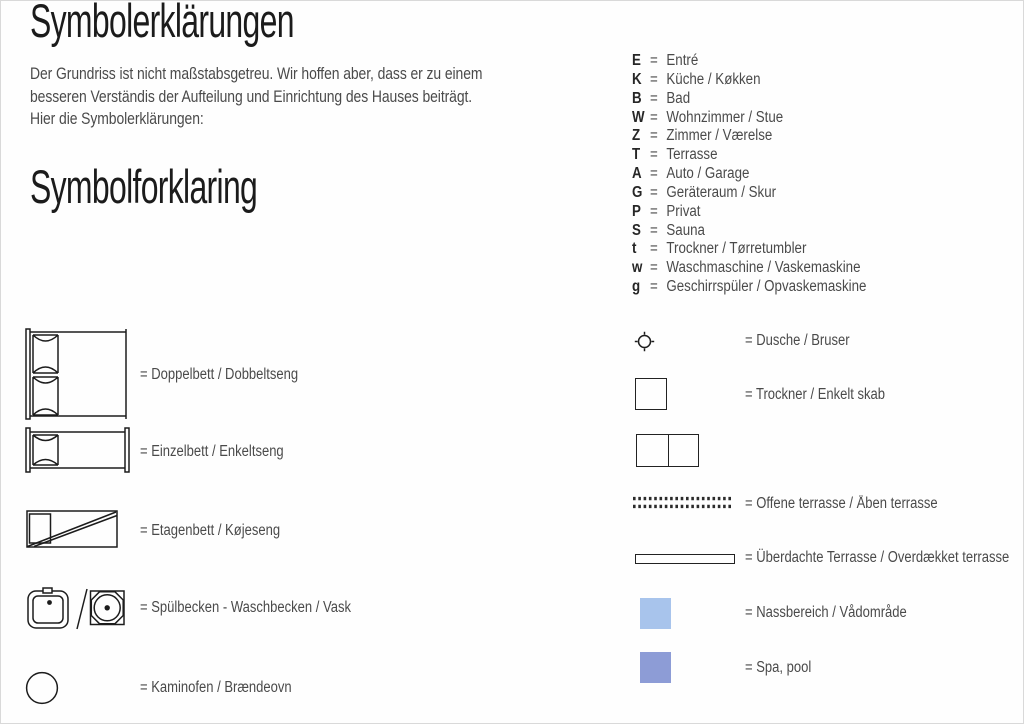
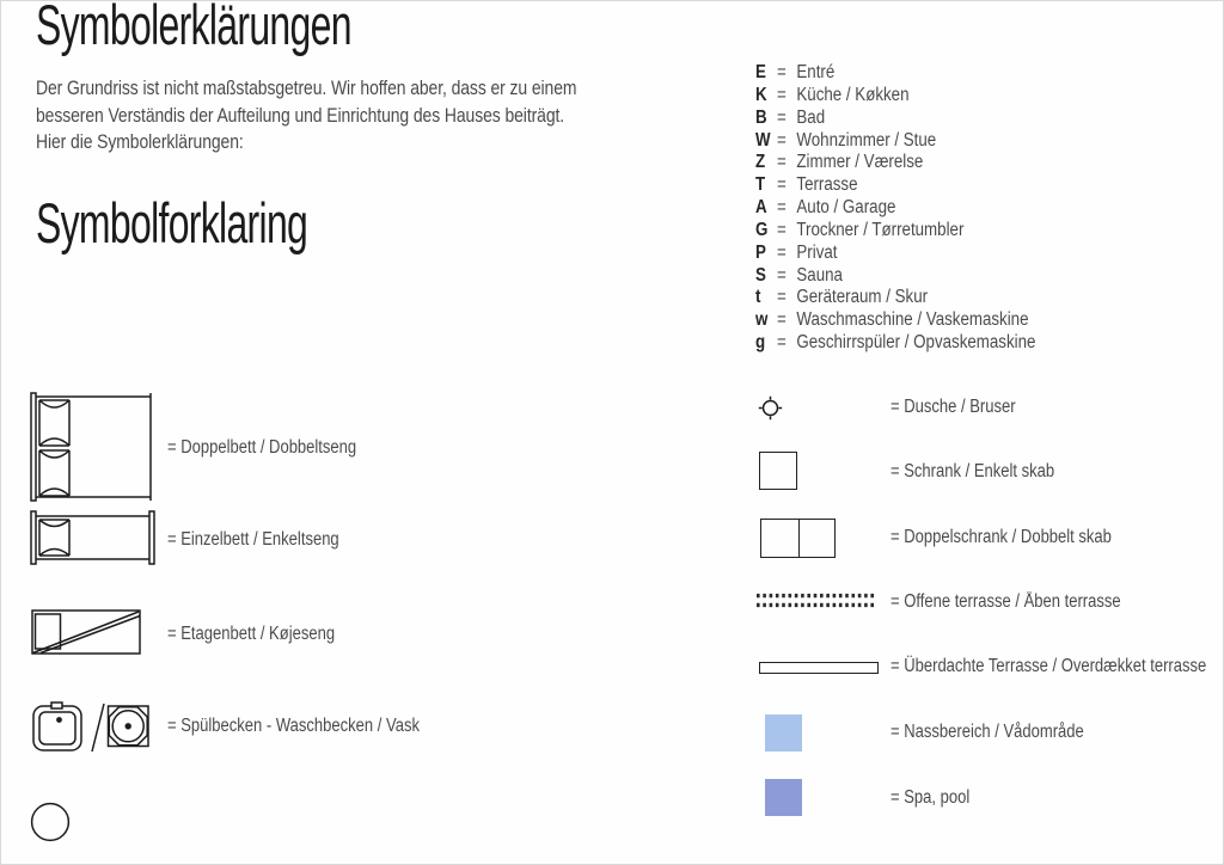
  Symbolerklärungen
  Der Grundriss ist nicht maßstabsgetreu. Wir hoffen aber, dass er zu einem
  besseren Verständis der Aufteilung und Einrichtung des Hauses beiträgt.
  Hier die Symbolerklärungen:
  Symbolforklaring
  E
  =
  Entré
  K
  =
  Küche / Køkken
  B
  =
  Bad
  W
  =
  Wohnzimmer / Stue
  Z
  =
  Zimmer / Værelse
  T
  =
  Terrasse
  A
  =
  Auto / Garage
  G
  =
- Geräteraum / Skur
+ Trockner / Tørretumbler
  P
  =
  Privat
  S
  =
  Sauna
  t
  =
- Trockner / Tørretumbler
+ Geräteraum / Skur
  w
  =
  Waschmaschine / Vaskemaskine
  g
  =
  Geschirrspüler / Opvaskemaskine
  = Doppelbett / Dobbeltseng
  = Einzelbett / Enkeltseng
  = Etagenbett / Køjeseng
  = Spülbecken - Waschbecken / Vask
- = Kaminofen / Brændeovn
  = Dusche / Bruser
- = Trockner / Enkelt skab
+ = Schrank / Enkelt skab
+ = Doppelschrank / Dobbelt skab
  = Offene terrasse / Åben terrasse
  = Überdachte Terrasse / Overdækket terrasse
  = Nassbereich / Vådområde
  = Spa, pool
